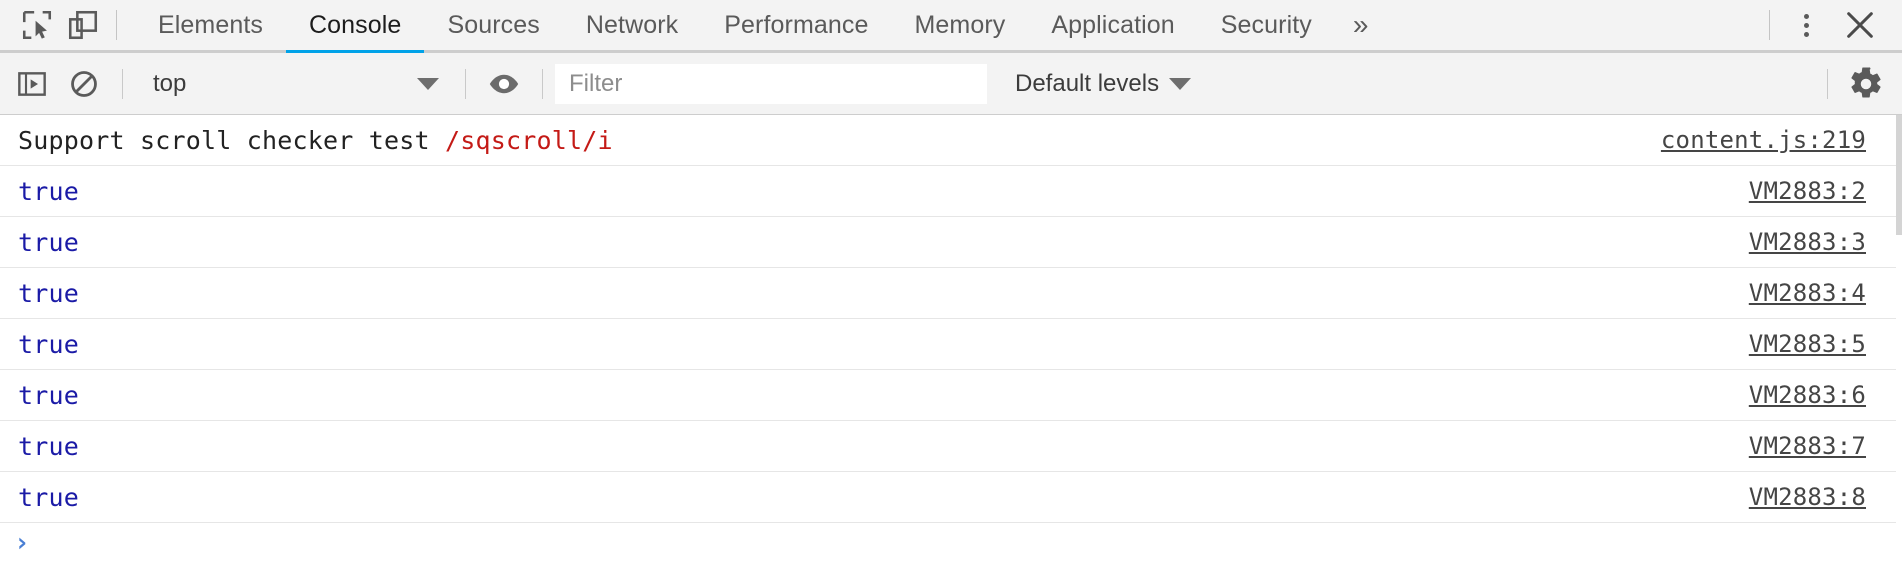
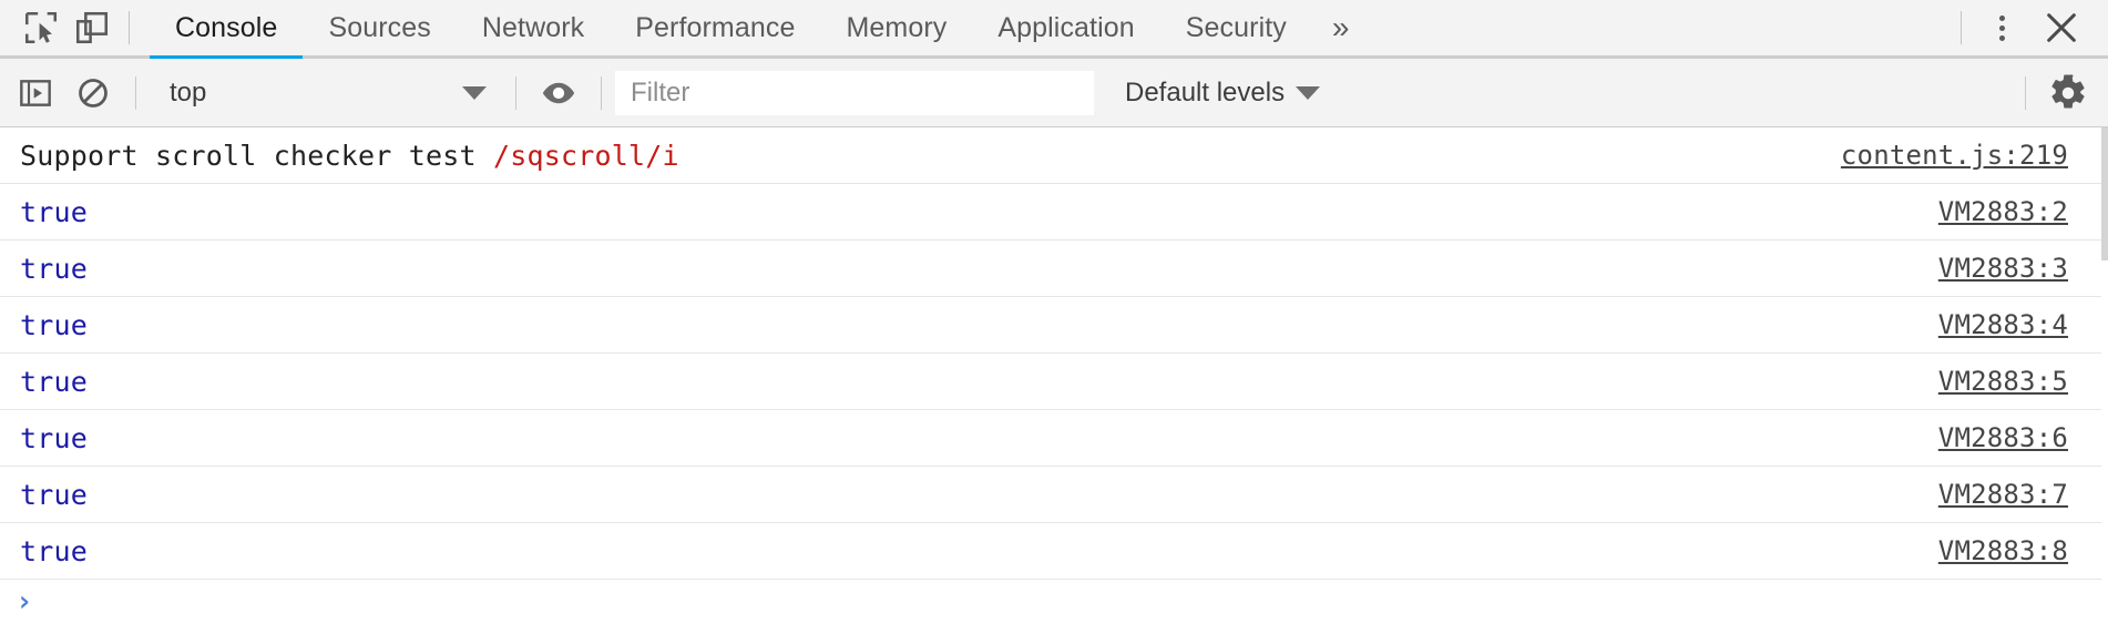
- Elements
  Console
  Sources
  Network
  Performance
  Memory
  Application
  Security
  »
  top
  Filter
  Default levels
  Support scroll checker test /sqscroll/i
  content.js:219
  true
  VM2883:2
  true
  VM2883:3
  true
  VM2883:4
  true
  VM2883:5
  true
  VM2883:6
  true
  VM2883:7
  true
  VM2883:8
  ›
